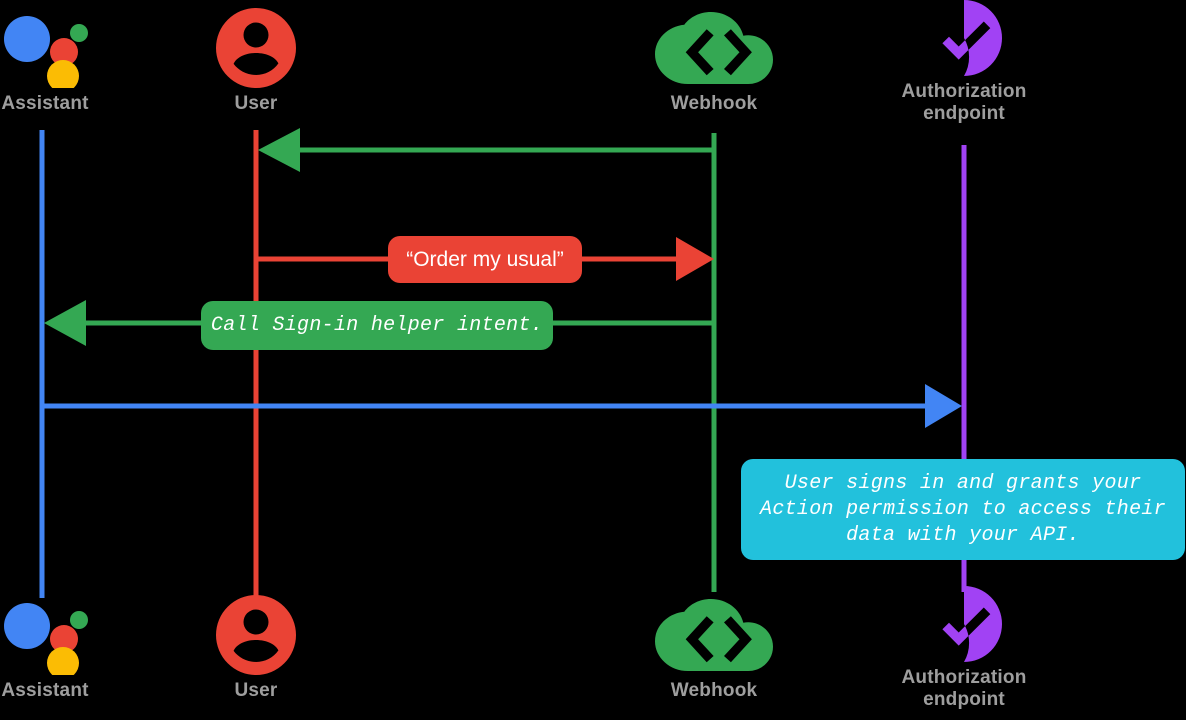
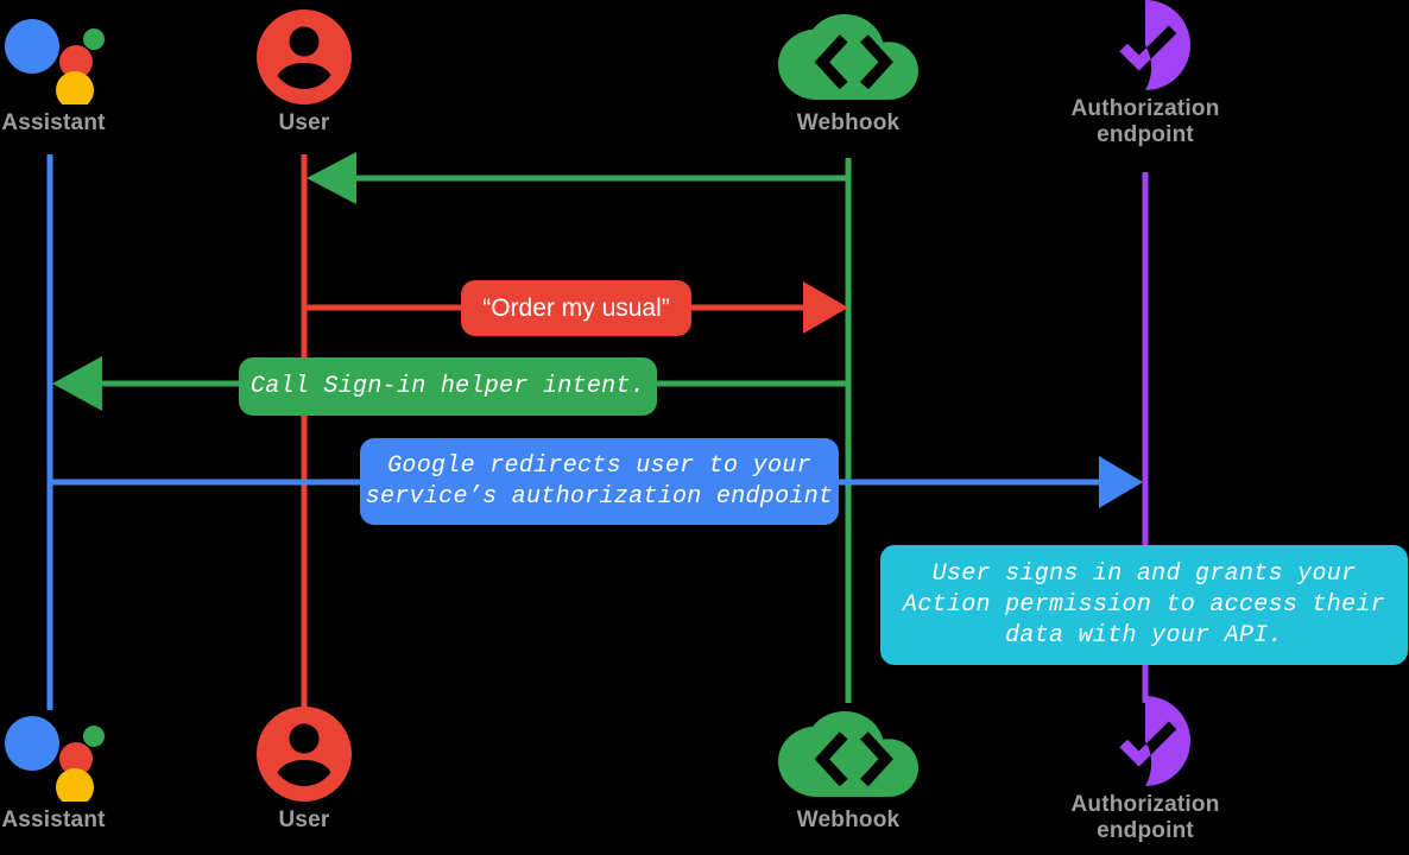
  Assistant
  User
  Webhook
  Authorization
  endpoint
  “Order my usual”
  Call Sign-in helper intent.
+ Google redirects user to your
+ service’s authorization endpoint
  User signs in and grants your
  Action permission to access their
  data with your API.
  Assistant
  User
  Webhook
  Authorization
  endpoint
